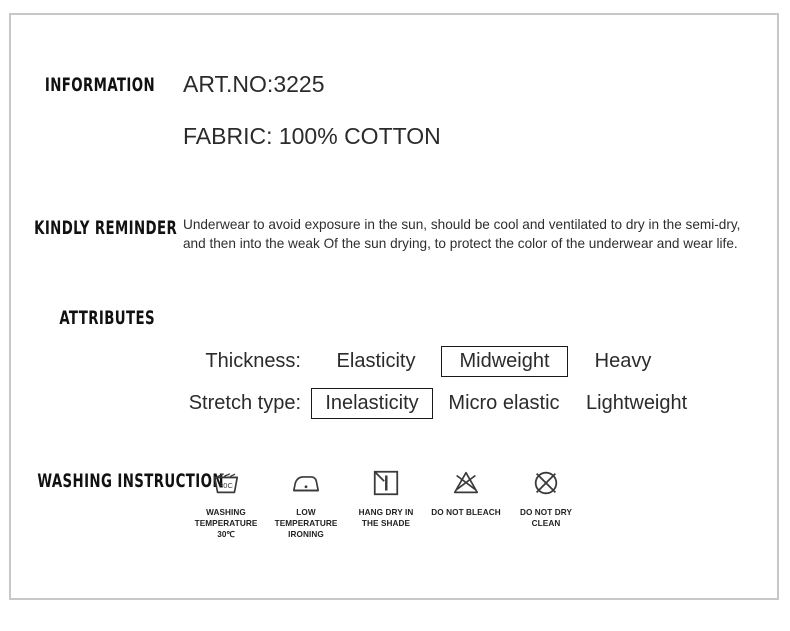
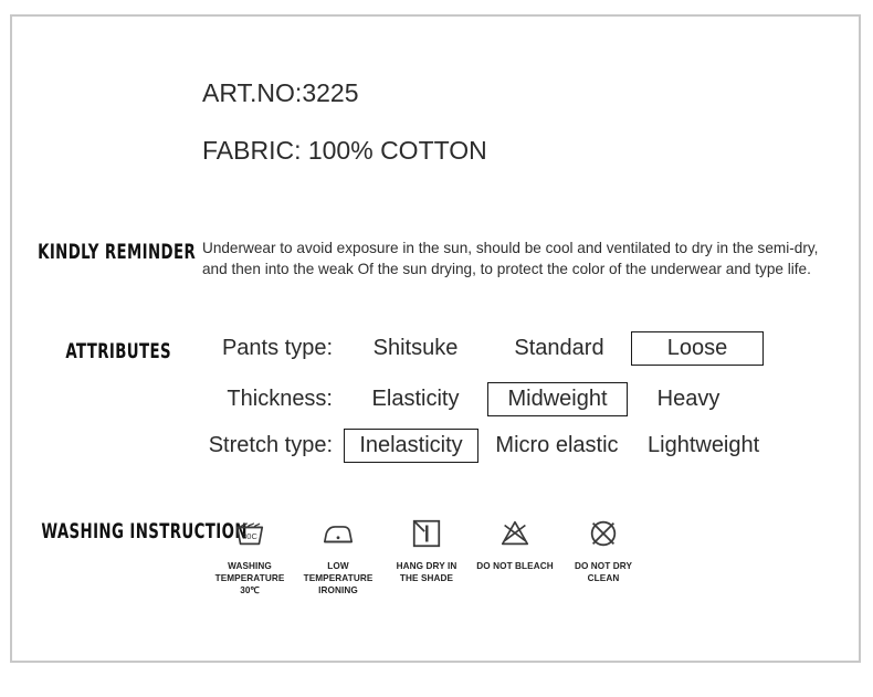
- INFORMATION
  ART.NO:3225
  FABRIC: 100% COTTON
  KINDLY REMINDER
  Underwear to avoid exposure in the sun, should be cool and ventilated to dry in the semi-dry,
- and then into the weak Of the sun drying, to protect the color of the underwear and wear life.
+ and then into the weak Of the sun drying, to protect the color of the underwear and type life.
  ATTRIBUTES
+ Pants type:
+ Shitsuke
+ Standard
+ Loose
  Thickness:
  Elasticity
  Midweight
  Heavy
  Stretch type:
  Inelasticity
  Micro elastic
  Lightweight
  WASHING INSTRUC
  30C
  WASHING
  TEMPERATURE 30℃
  LOW TEMPERATURE
  IRONING
  HANG DRY IN
  THE SHADE
  DO NOT BLEACH
  DO NOT DRY
  CLEAN
